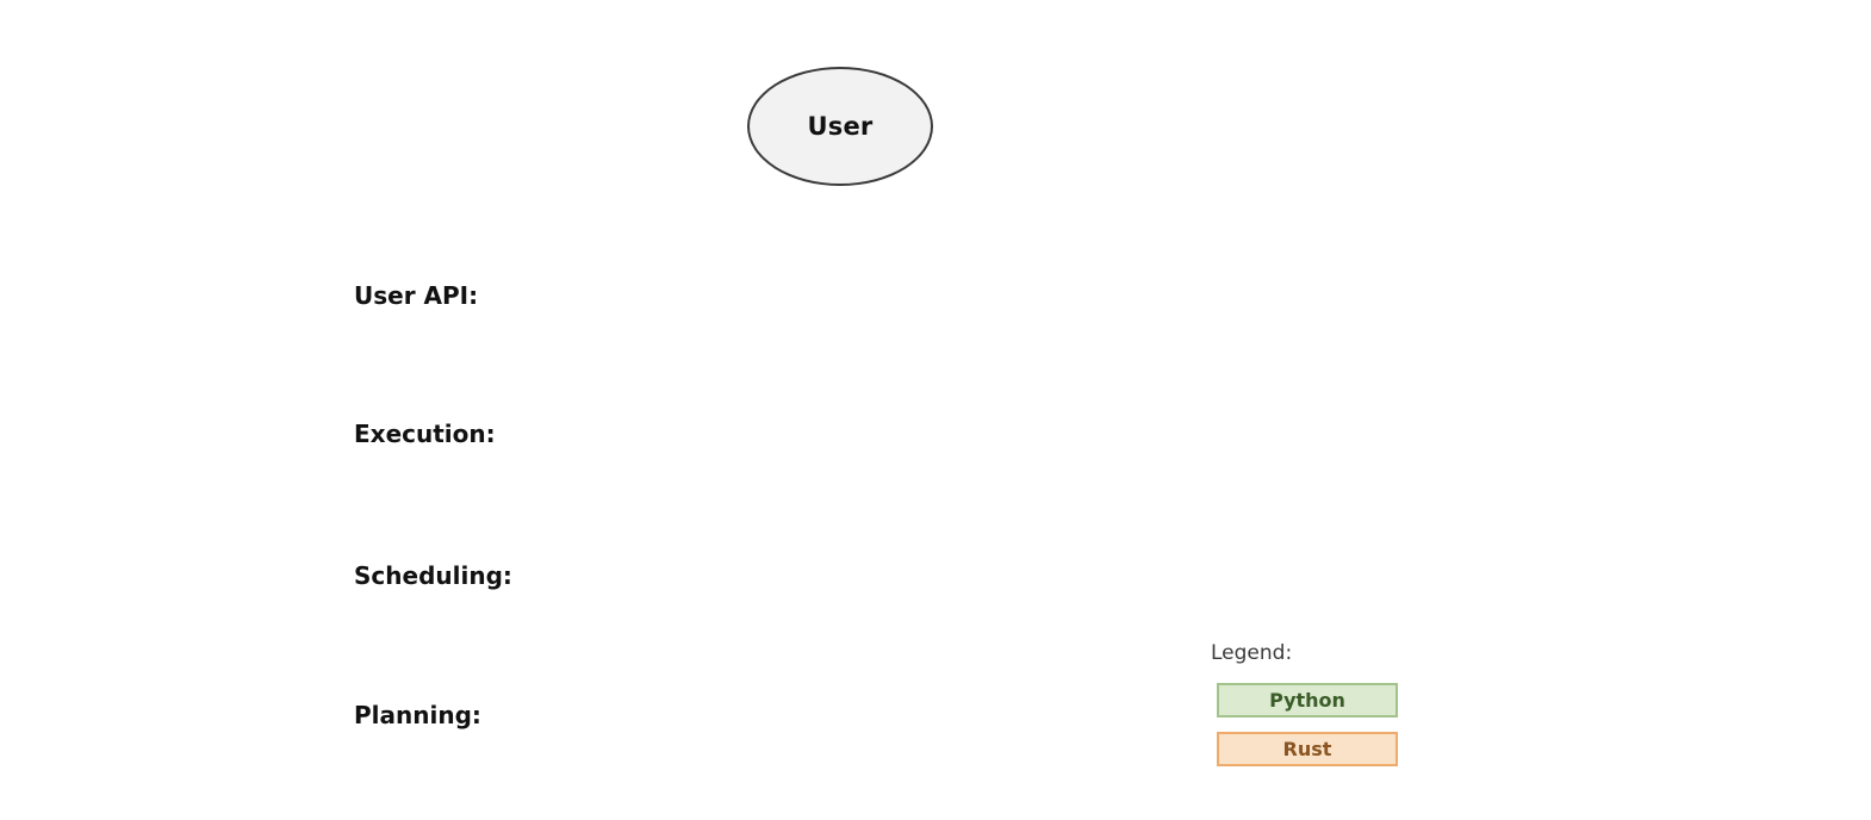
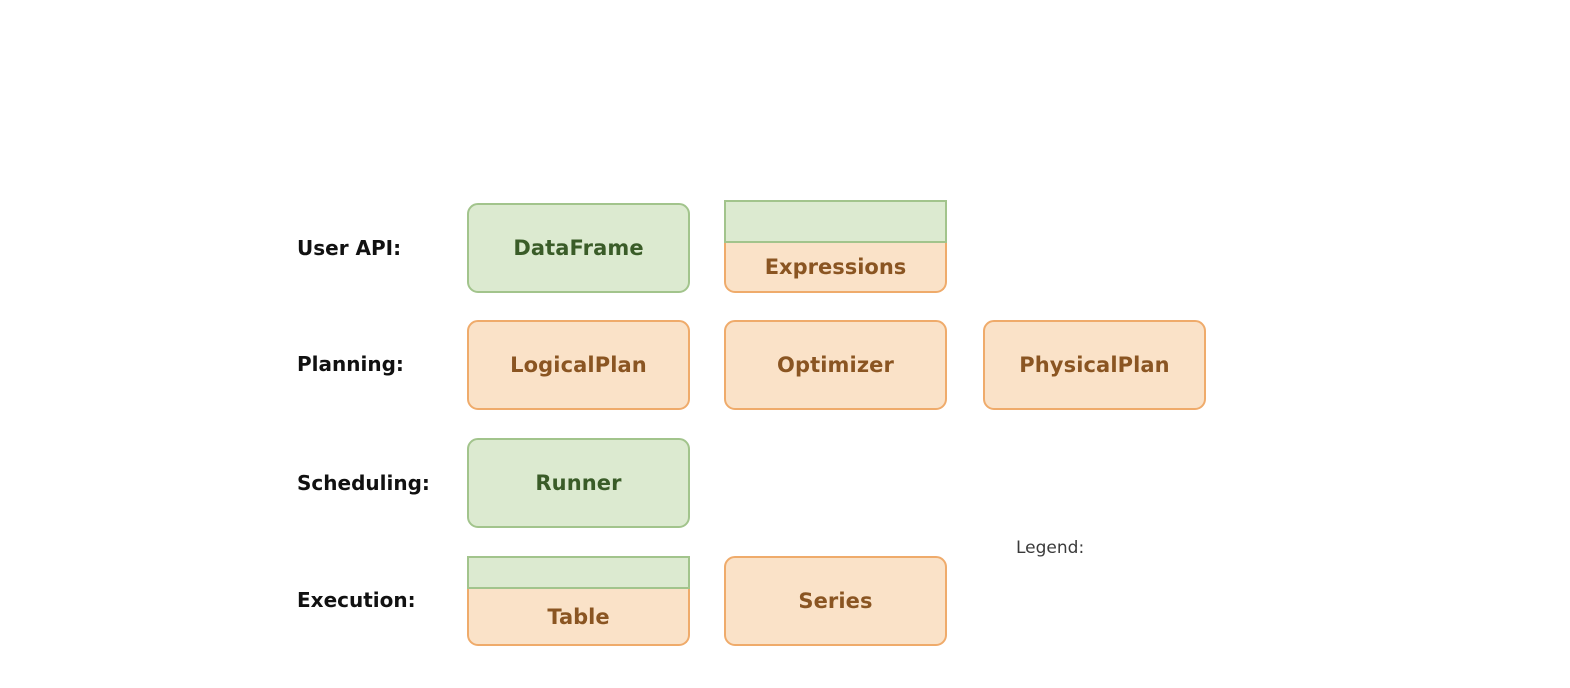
- User
  User API:
+ DataFrame
+ Expressions
- Execution:
+ Planning:
+ LogicalPlan
+ Optimizer
+ PhysicalPlan
  Scheduling:
+ Runner
- Planning:
+ Execution:
+ Table
+ Series
  Legend:
- Python
- Rust
